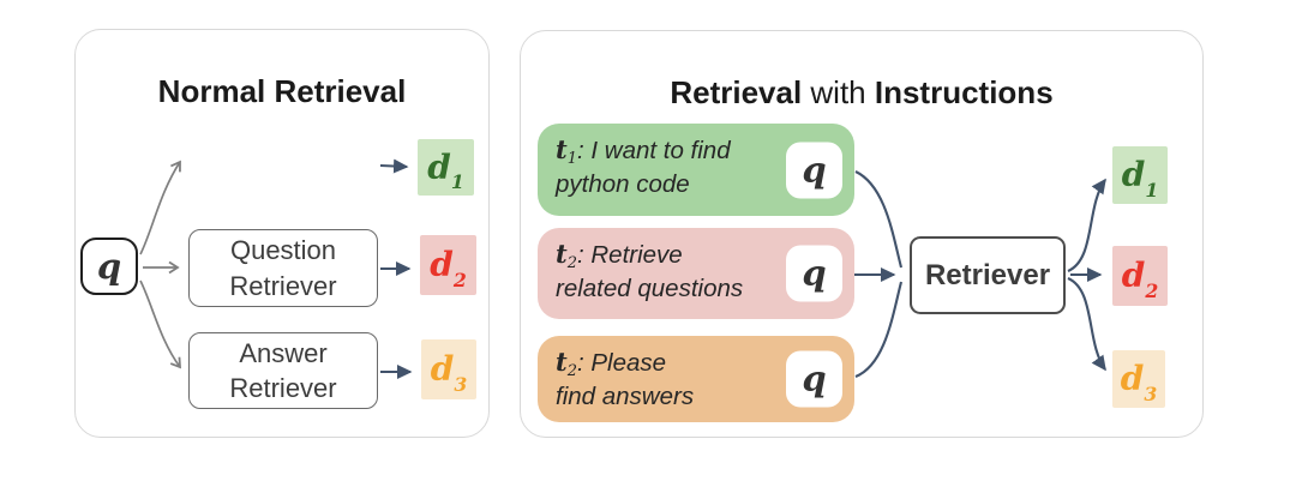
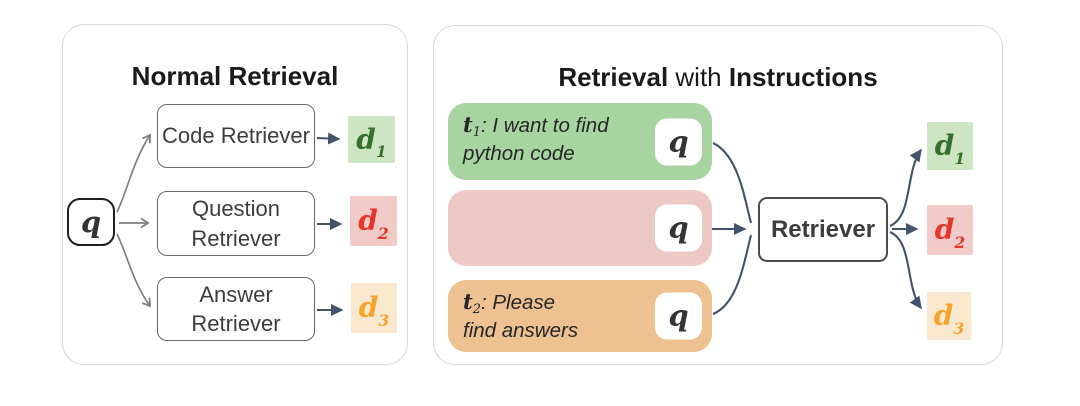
  Normal Retrieval
  q
+ Code Retriever
  Question Retriever
  Answer Retriever
  d1
  d2
  d3
  Retrieval with Instructions
  t1: I want to find
  python code
  q
- t2: Retrieve
- related questions
  q
  t2: Please
  find answers
  q
  Retriever
  d1
  d2
  d3
